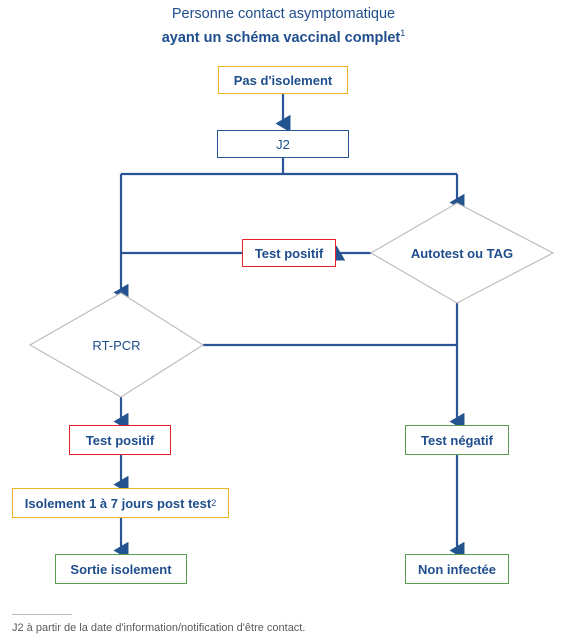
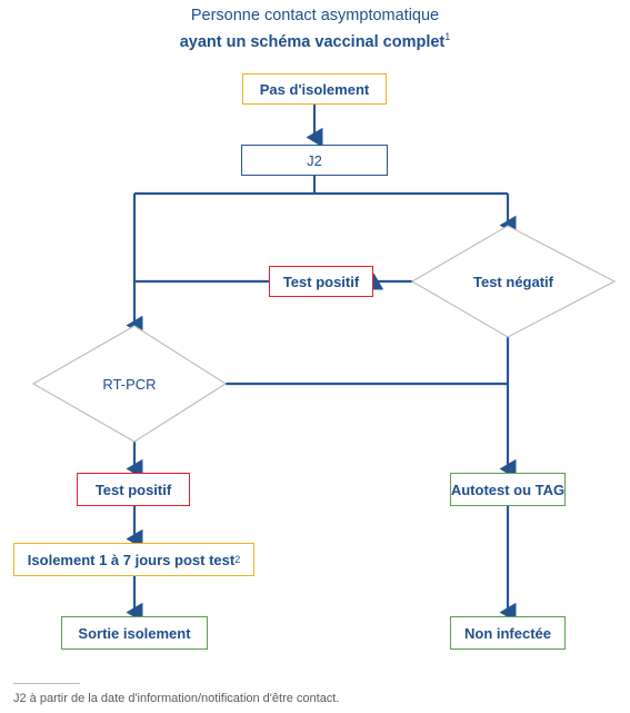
  Personne contact asymptomatique
  ayant un schéma vaccinal complet1
- Autotest ou TAG
+ Test négatif
  RT-PCR
  Pas d'isolement
  J2
  Test positif
  Test positif
- Test négatif
+ Autotest ou TAG
  Isolement 1 à 7 jours post test
  2
  Sortie isolement
  Non infectée
  J2 à partir de la date d'information/notification d'être contact.
